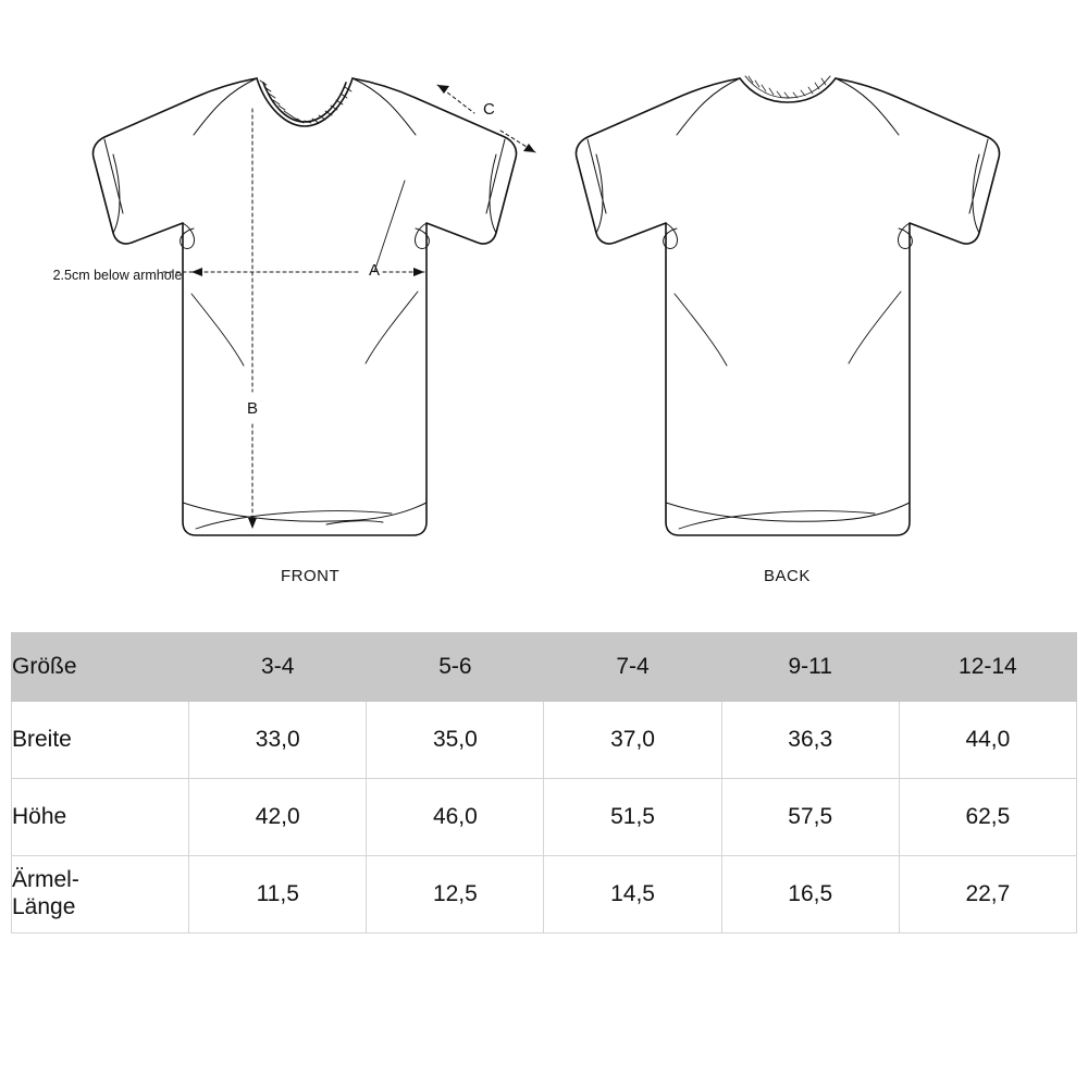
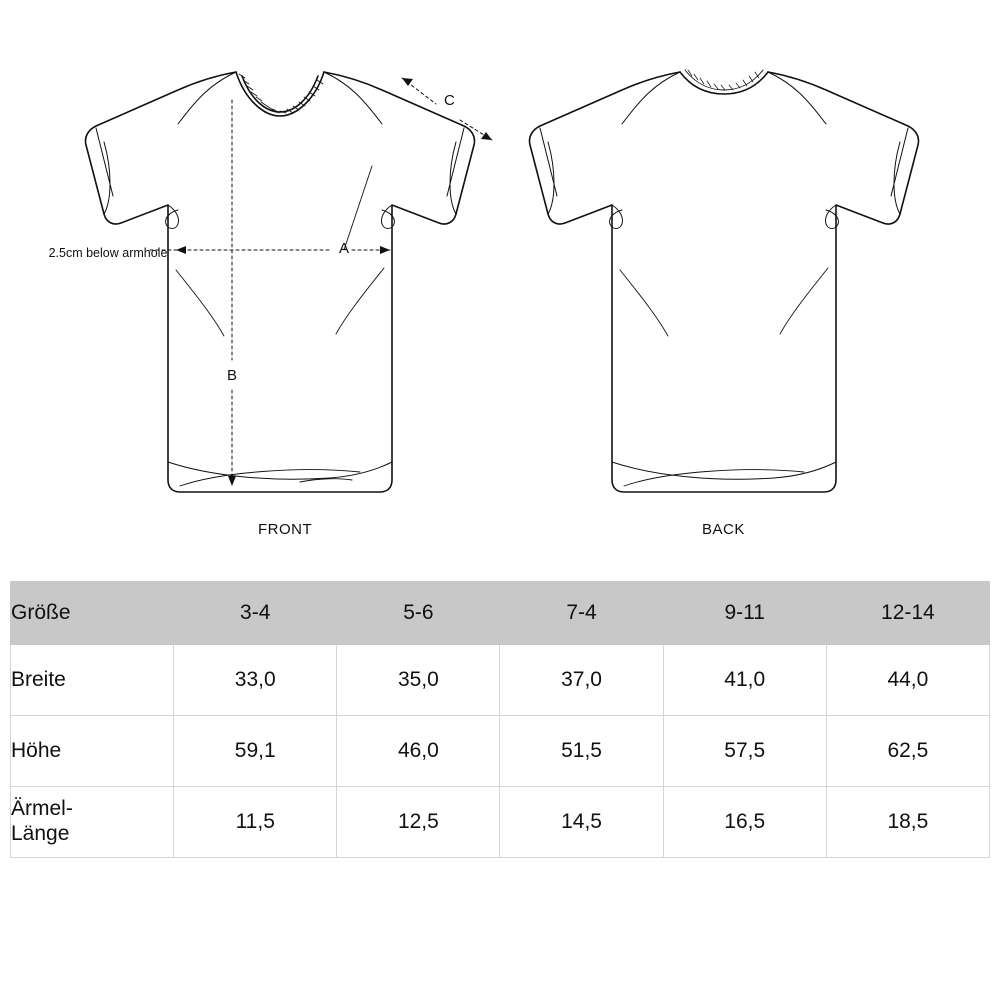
  FRONT
  BACK
  2.5cm below armhole
  A
  B
  C
  Größe	3-4	5-6	7-4	9-11	12-14
- Breite	33,0	35,0	37,0	36,3	44,0
+ Breite	33,0	35,0	37,0	41,0	44,0
- Höhe	42,0	46,0	51,5	57,5	62,5
+ Höhe	59,1	46,0	51,5	57,5	62,5
- Ärmel- Länge	11,5	12,5	14,5	16,5	22,7
+ Ärmel- Länge	11,5	12,5	14,5	16,5	18,5
